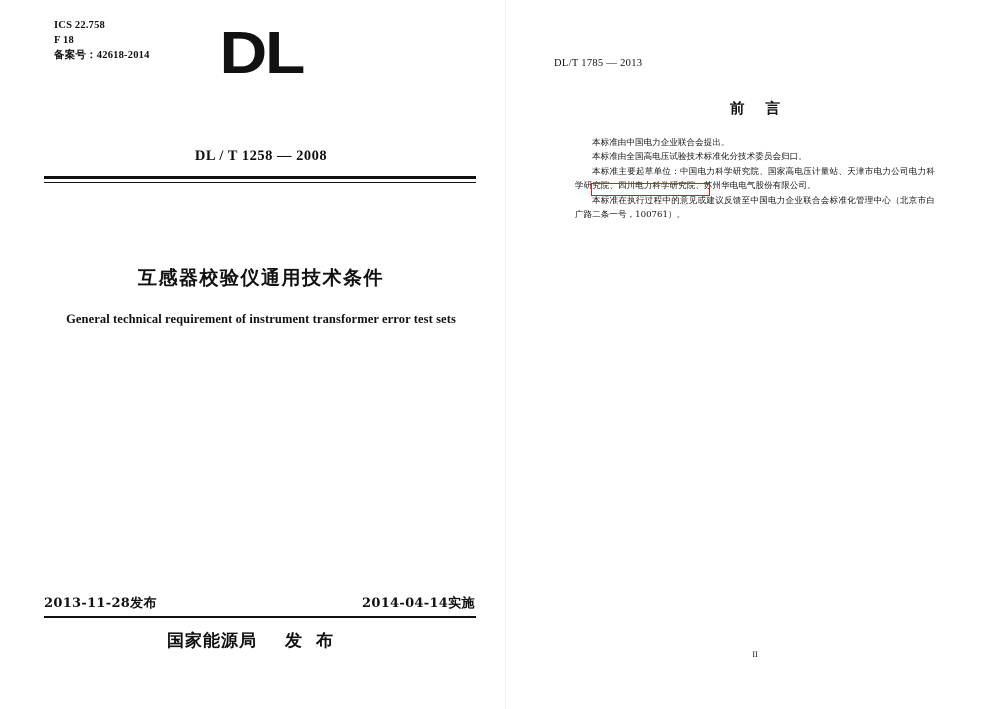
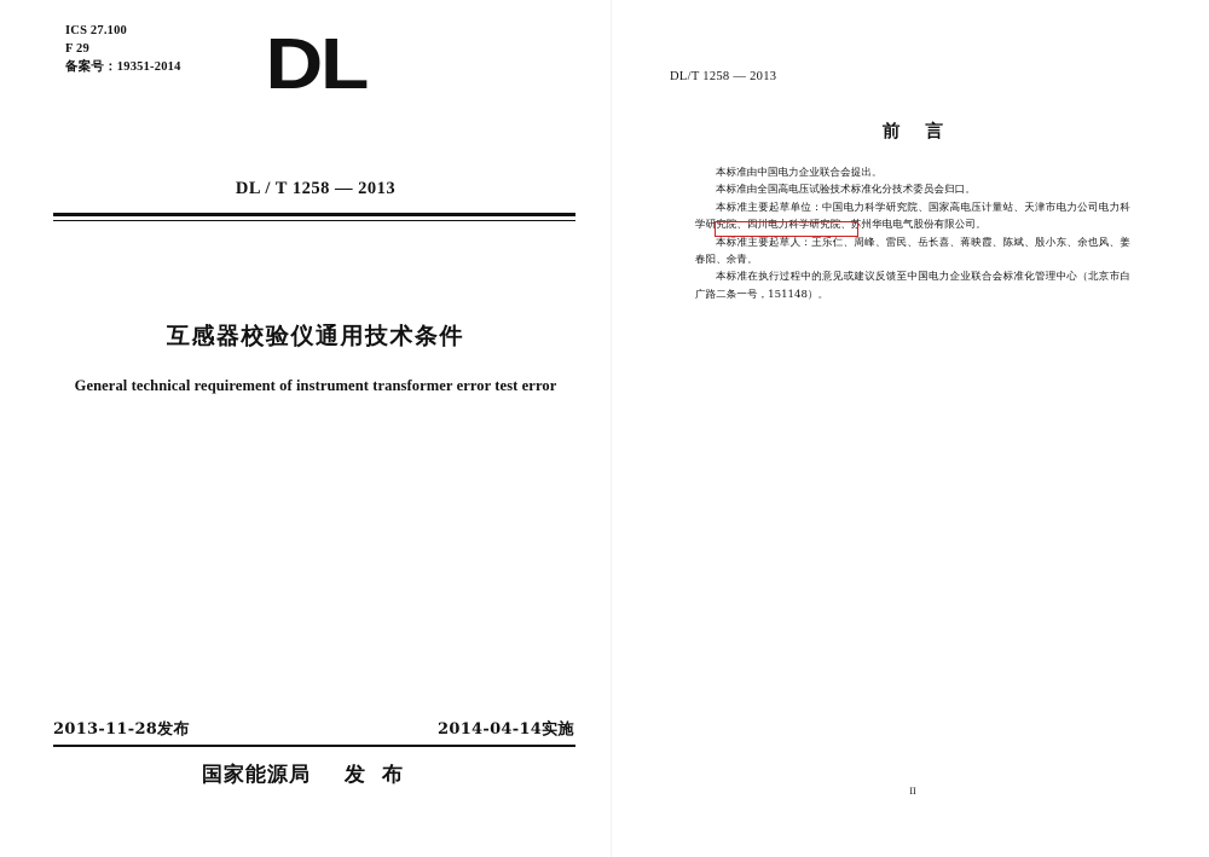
- ICS 22.758
+ ICS 27.100
- F 18
+ F 29
- 备案号：42618-2014
+ 备案号：19351-2014
  DL
- DL / T 1258 — 2008
+ DL / T 1258 — 2013
  互感器校验仪通用技术条件
- General technical requirement of instrument transformer error test sets
+ General technical requirement of instrument transformer error test error
  2013-11-28发布
  2014-04-14实施
  国家能源局 发 布
- DL/T 1785 — 2013
+ DL/T 1258 — 2013
  前 言
  本标准由中国电力企业联合会提出。
  本标准由全国高电压试验技术标准化分技术委员会归口。
  本标准主要起草单位：中国电力科学研究院、国家高电压计量站、天津市电力公司电力科学研究院、四川电力科学研究院、苏州华电电气股份有限公司。
+ 本标准主要起草人：王乐仁、周峰、雷民、岳长喜、蒋映霞、陈斌、殷小东、余也风、姜春阳、余青。
- 本标准在执行过程中的意见或建议反馈至中国电力企业联合会标准化管理中心（北京市白广路二条一号，100761）。
+ 本标准在执行过程中的意见或建议反馈至中国电力企业联合会标准化管理中心（北京市白广路二条一号，151148）。
  II
